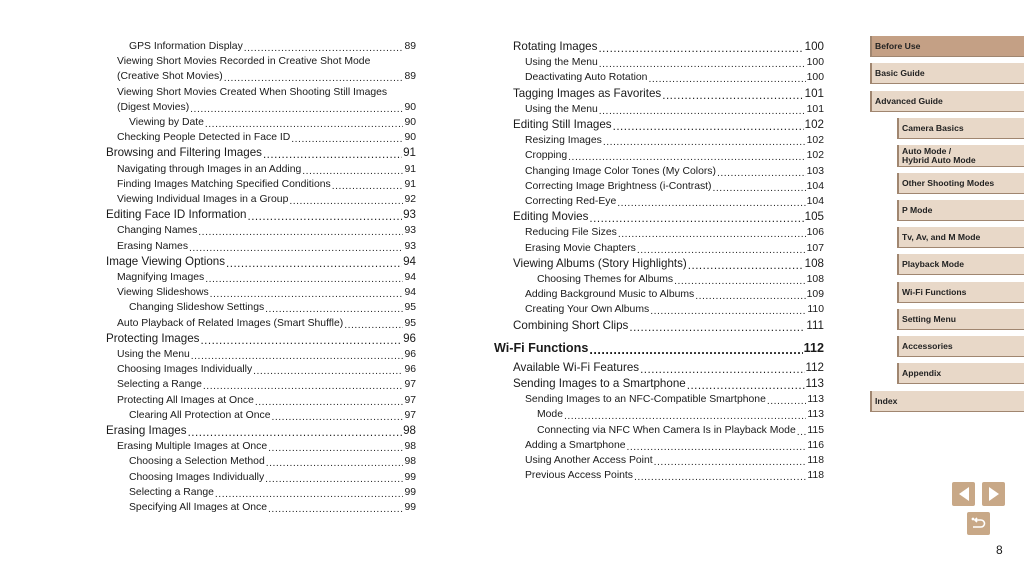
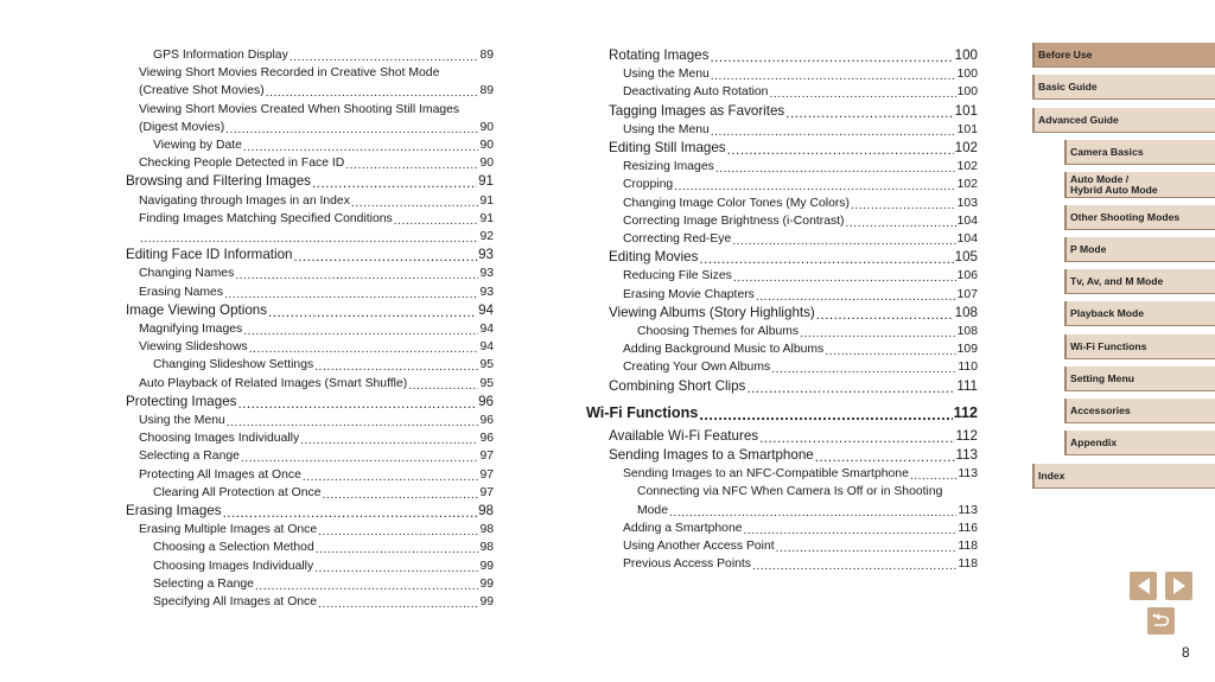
  GPS Information Display
  89
  Viewing Short Movies Recorded in Creative Shot Mode
  (Creative Shot Movies)
  89
  Viewing Short Movies Created When Shooting Still Images
  (Digest Movies)
  90
  Viewing by Date
  90
  Checking People Detected in Face ID
  90
  Browsing and Filtering Images
  91
- Navigating through Images in an Adding
+ Navigating through Images in an Index
  91
  Finding Images Matching Specified Conditions
  91
- Viewing Individual Images in a Group
  92
  Editing Face ID Information
  93
  Changing Names
  93
  Erasing Names
  93
  Image Viewing Options
  94
  Magnifying Images
  94
  Viewing Slideshows
  94
  Changing Slideshow Settings
  95
  Auto Playback of Related Images (Smart Shuffle)
  95
  Protecting Images
  96
  Using the Menu
  96
  Choosing Images Individually
  96
  Selecting a Range
  97
  Protecting All Images at Once
  97
  Clearing All Protection at Once
  97
  Erasing Images
  98
  Erasing Multiple Images at Once
  98
  Choosing a Selection Method
  98
  Choosing Images Individually
  99
  Selecting a Range
  99
  Specifying All Images at Once
  99
  Rotating Images
  100
  Using the Menu
  100
  Deactivating Auto Rotation
  100
  Tagging Images as Favorites
  101
  Using the Menu
  101
  Editing Still Images
  102
  Resizing Images
  102
  Cropping
  102
  Changing Image Color Tones (My Colors)
  103
  Correcting Image Brightness (i-Contrast)
  104
  Correcting Red-Eye
  104
  Editing Movies
  105
  Reducing File Sizes
  106
  Erasing Movie Chapters
  107
  Viewing Albums (Story Highlights)
  108
  Choosing Themes for Albums
  108
  Adding Background Music to Albums
  109
  Creating Your Own Albums
  110
  Combining Short Clips
  111
  Wi-Fi Functions
  112
  Available Wi-Fi Features
  112
  Sending Images to a Smartphone
  113
  Sending Images to an NFC-Compatible Smartphone
  113
+ Connecting via NFC When Camera Is Off or in Shooting
  Mode
  113
- Connecting via NFC When Camera Is in Playback Mode
- 115
  Adding a Smartphone
  116
  Using Another Access Point
  118
  Previous Access Points
  118
  Before Use
  Basic Guide
  Advanced Guide
  Camera Basics
  Auto Mode /
  Hybrid Auto Mode
  Other Shooting Modes
  P Mode
  Tv, Av, and M Mode
  Playback Mode
  Wi-Fi Functions
  Setting Menu
  Accessories
  Appendix
  Index
  8
